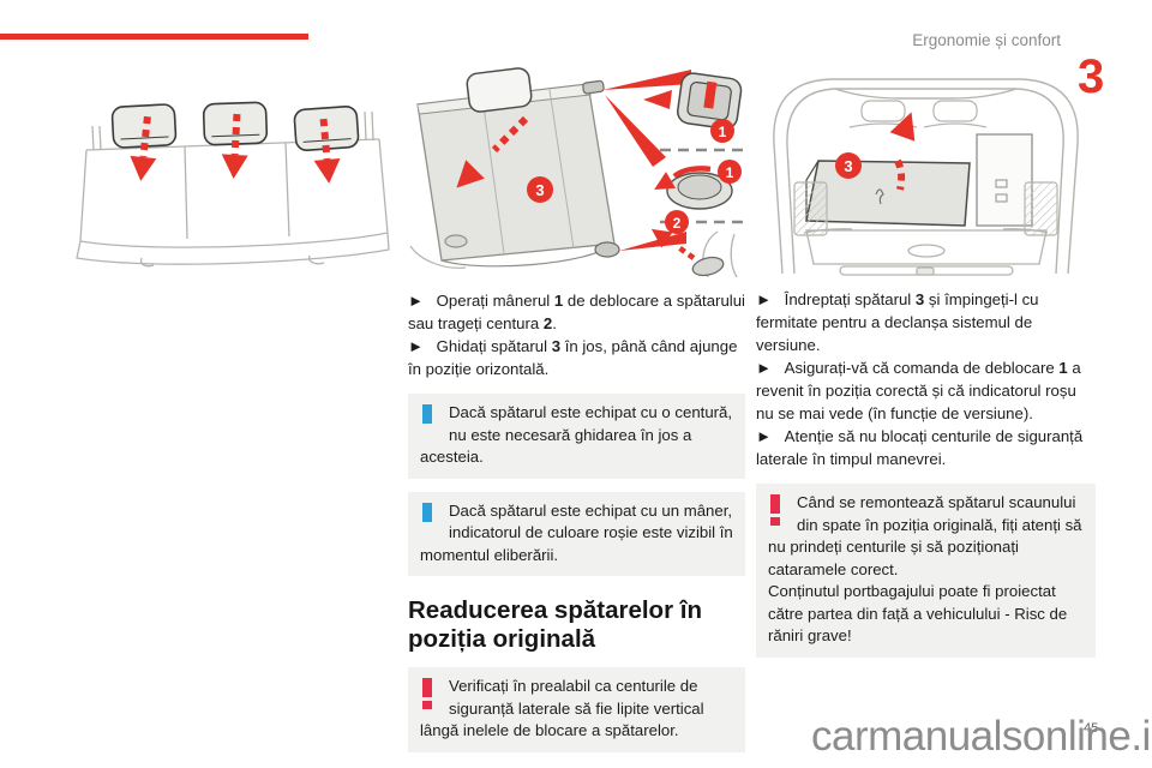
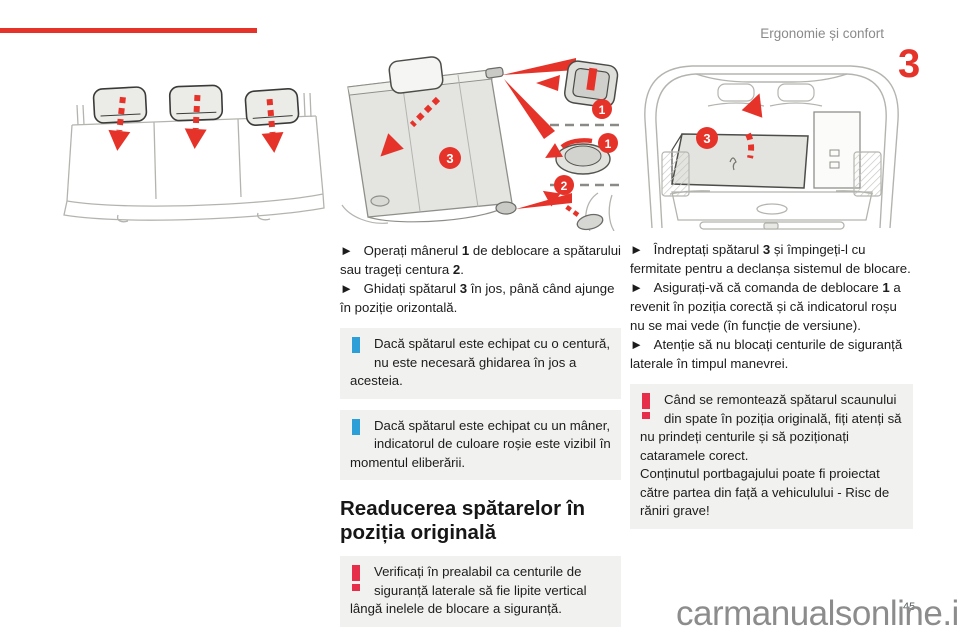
  Ergonomie și confort
  3
  3
  1
  1
  2
  ► Operați mânerul 1 de deblocare a spătarului sau trageți centura 2.
  ► Ghidați spătarul 3 în jos, până când ajunge în poziție orizontală.
  Dacă spătarul este echipat cu o centură, nu este necesară ghidarea în jos a acesteia.
  Dacă spătarul este echipat cu un mâner, indicatorul de culoare roșie este vizibil în momentul eliberării.
  Readucerea spătarelor în poziția originală
- Verificați în prealabil ca centurile de siguranță laterale să fie lipite vertical lângă inelele de blocare a spătarelor.
+ Verificați în prealabil ca centurile de siguranță laterale să fie lipite vertical lângă inelele de blocare a siguranță.
  3
- ► Îndreptați spătarul 3 și împingeți-l cu fermitate pentru a declanșa sistemul de versiune.
+ ► Îndreptați spătarul 3 și împingeți-l cu fermitate pentru a declanșa sistemul de blocare.
  ► Asigurați-vă că comanda de deblocare 1 a revenit în poziția corectă și că indicatorul roșu nu se mai vede (în funcție de versiune).
  ► Atenție să nu blocați centurile de siguranță laterale în timpul manevrei.
  Când se remontează spătarul scaunului din spate în poziția originală, fiți atenți să nu prindeți centurile și să poziționați cataramele corect.
  Conținutul portbagajului poate fi proiectat către partea din față a vehiculului - Risc de răniri grave!
  45
  carmanualsonline.i
